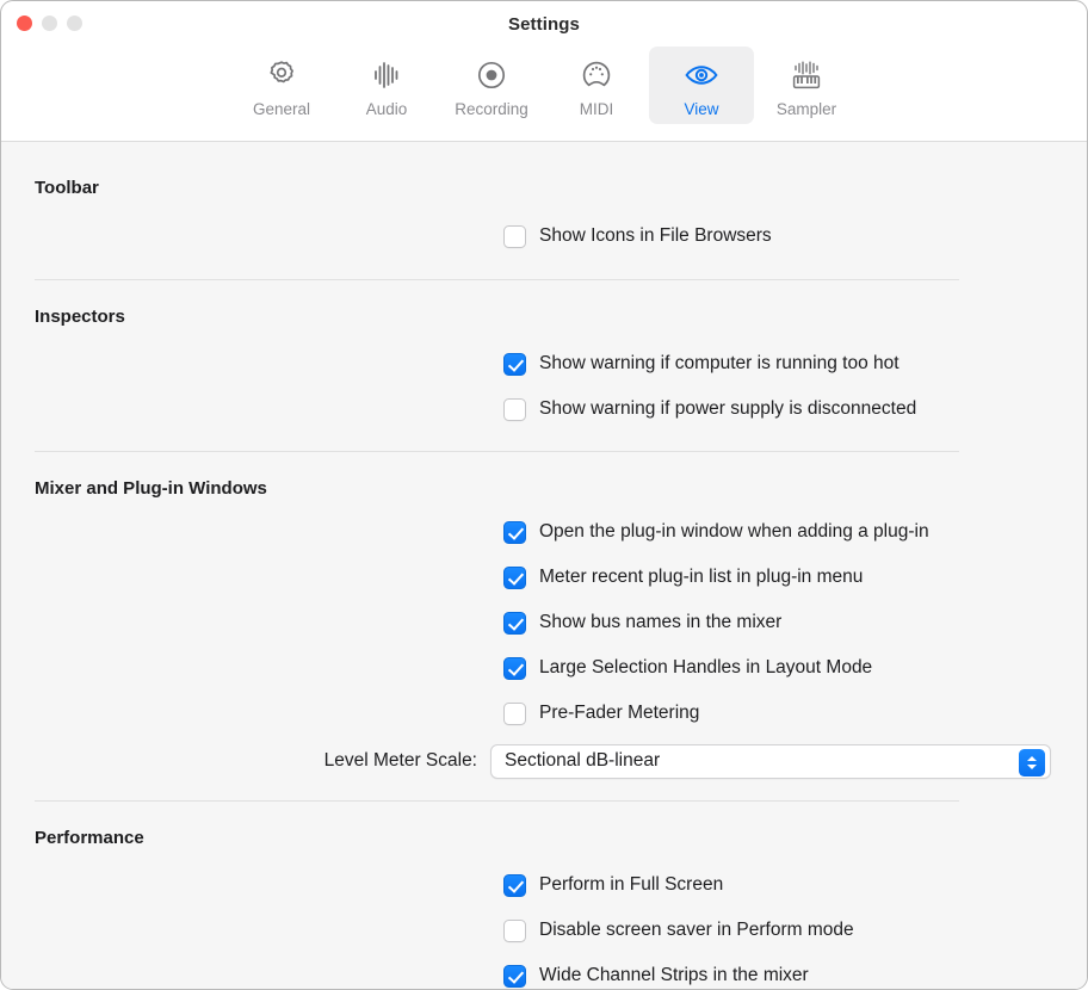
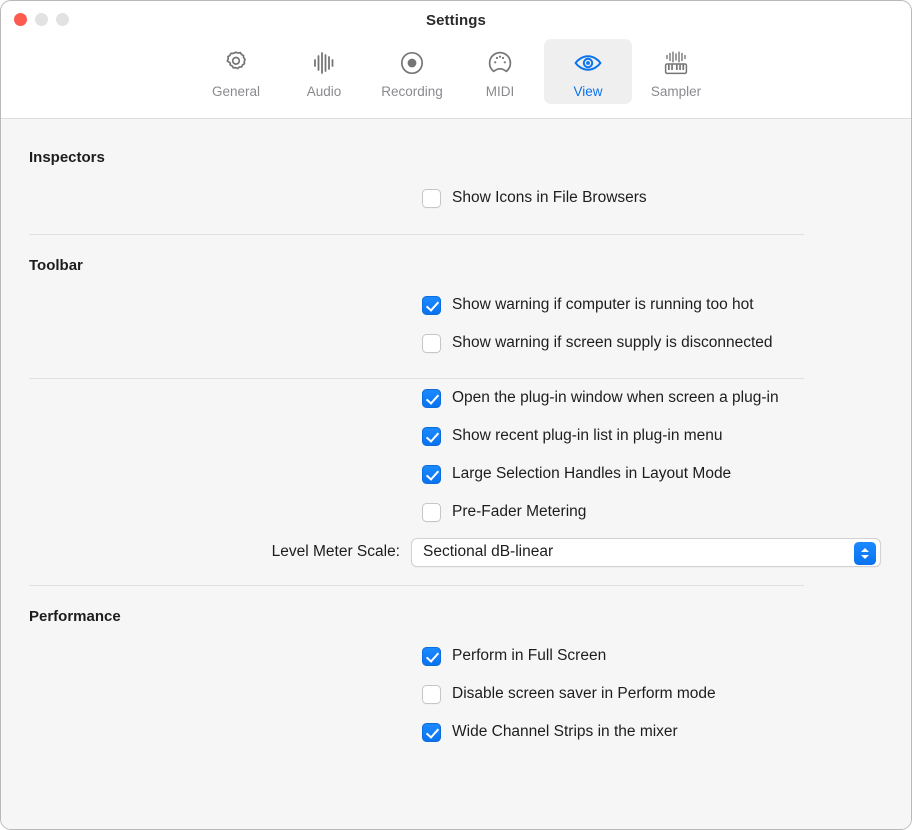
  Settings
  General
  Audio
  Recording
  MIDI
  View
  Sampler
- Toolbar
+ Inspectors
  Show Icons in File Browsers
- Inspectors
+ Toolbar
  Show warning if computer is running too hot
- Show warning if power supply is disconnected
+ Show warning if screen supply is disconnected
- Mixer and Plug-in Windows
- Open the plug-in window when adding a plug-in
+ Open the plug-in window when screen a plug-in
- Meter recent plug-in list in plug-in menu
+ Show recent plug-in list in plug-in menu
- Show bus names in the mixer
  Large Selection Handles in Layout Mode
  Pre-Fader Metering
  Level Meter Scale:
  Sectional dB-linear
  Performance
  Perform in Full Screen
  Disable screen saver in Perform mode
  Wide Channel Strips in the mixer
